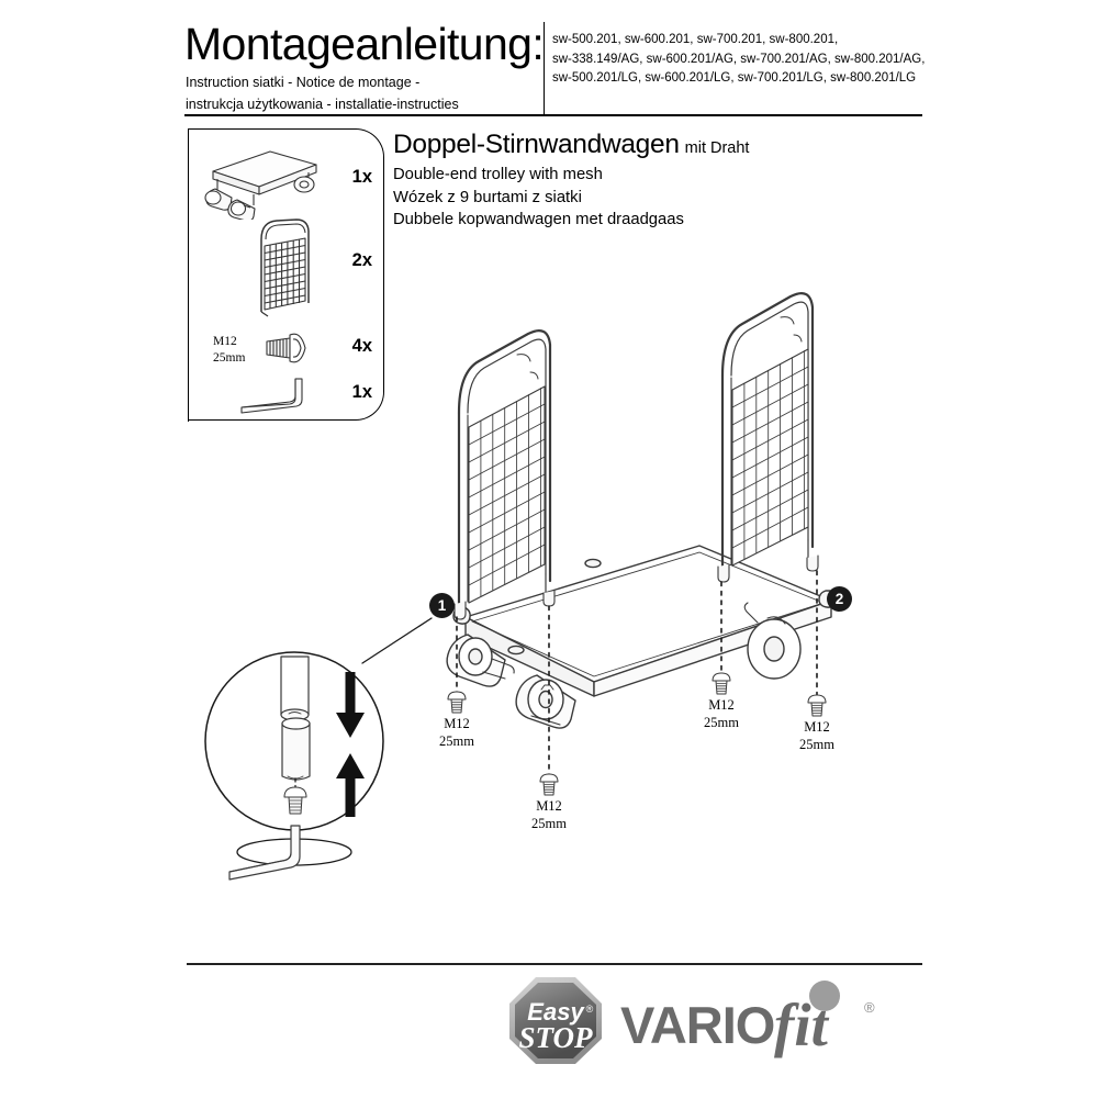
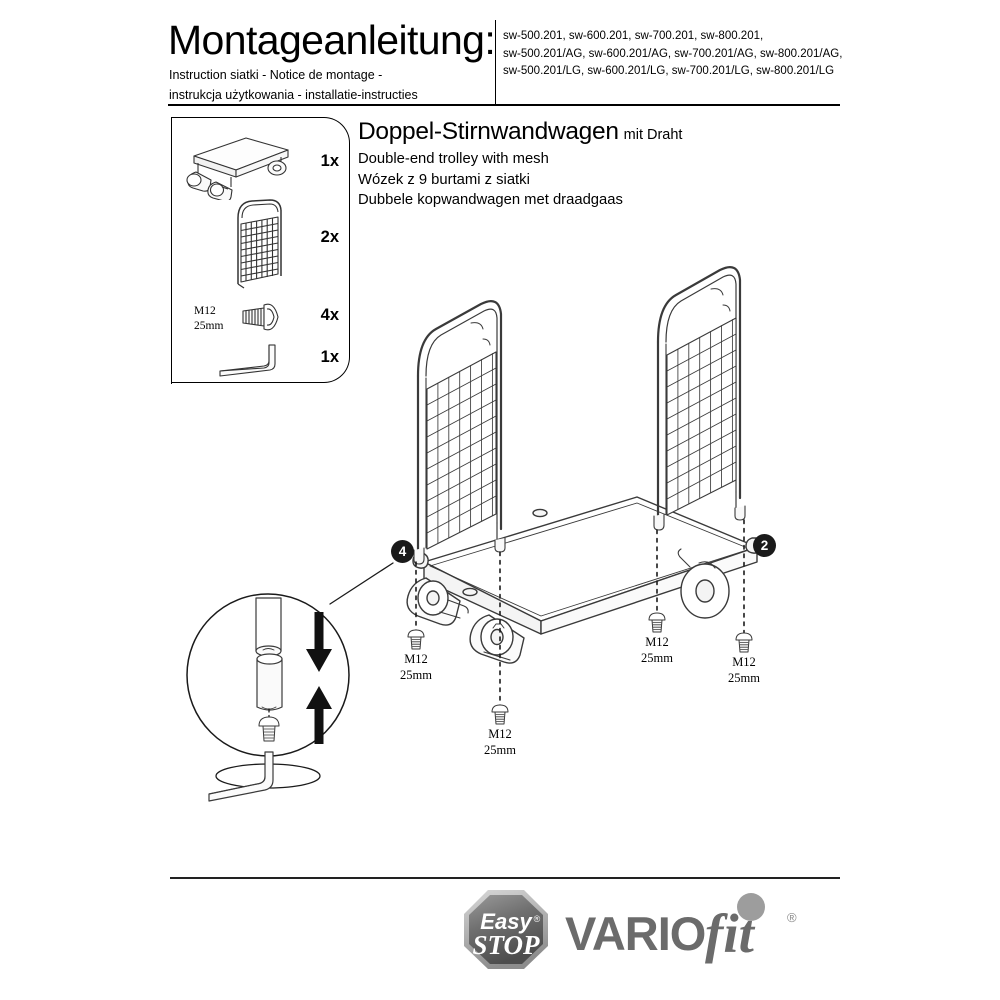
  Montageanleitung:
  Instruction siatki - Notice de montage -
  instrukcja użytkowania - installatie-instructies
  sw-500.201, sw-600.201, sw-700.201, sw-800.201,
- sw-338.149/AG, sw-600.201/AG, sw-700.201/AG, sw-800.201/AG,
+ sw-500.201/AG, sw-600.201/AG, sw-700.201/AG, sw-800.201/AG,
  sw-500.201/LG, sw-600.201/LG, sw-700.201/LG, sw-800.201/LG
  1x
  2x
  M12
  25mm
  4x
  1x
  Doppel-Stirnwandwagen mit Draht
  Double-end trolley with mesh
  Wózek z 9 burtami z siatki
  Dubbele kopwandwagen met draadgaas
- 1
+ 4
  2
  M12
  25mm
  M12
  25mm
  M12
  25mm
  M12
  25mm
  Easy
  ®
  STOP
  VARIO
  fit
  ®
